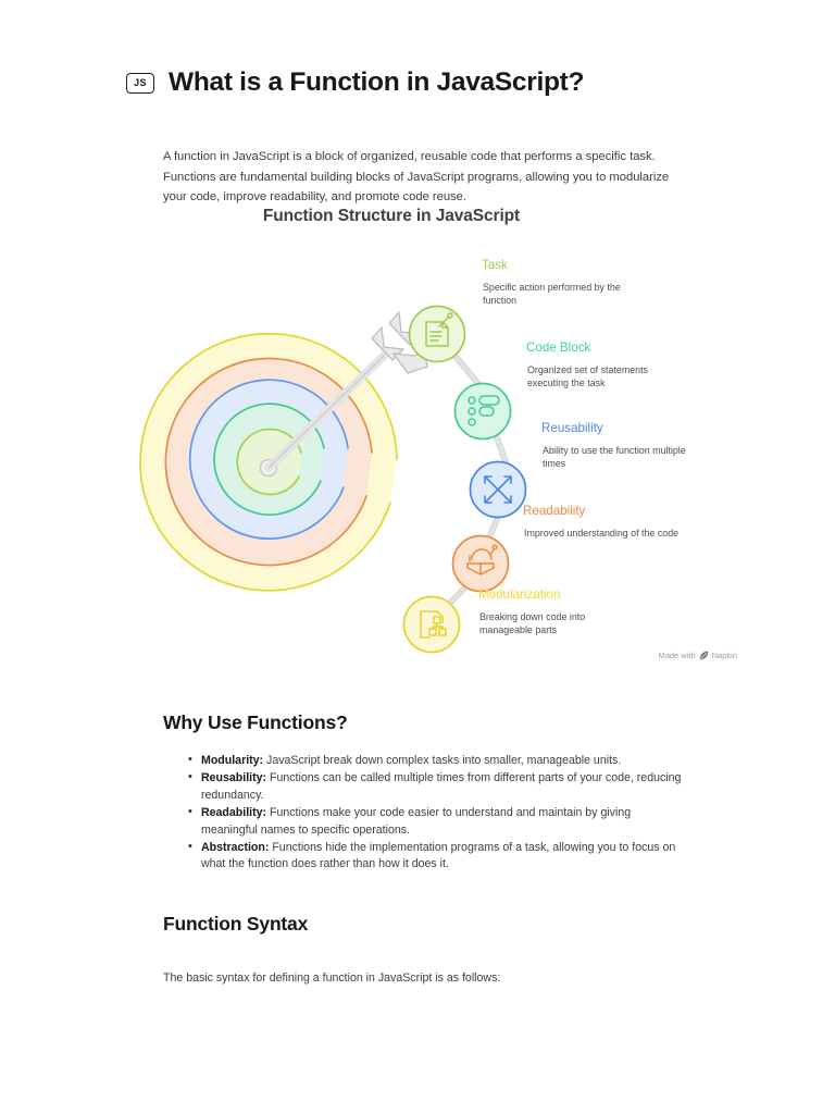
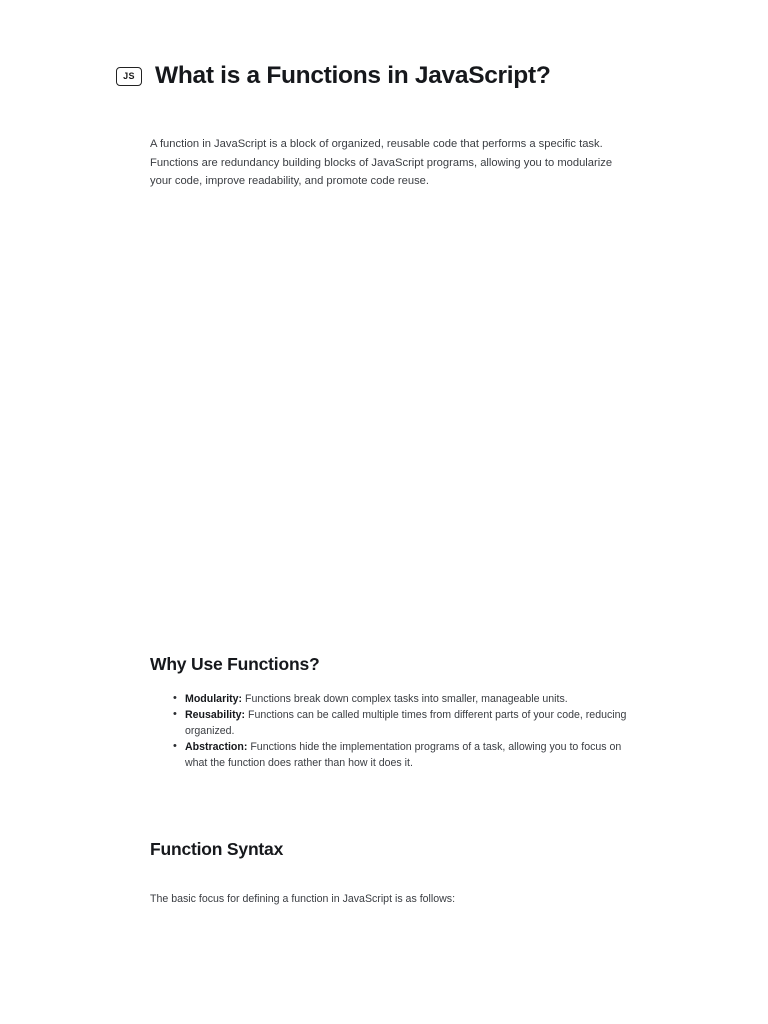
  JS
- What is a Function in JavaScript?
+ What is a Functions in JavaScript?
- A function in JavaScript is a block of organized, reusable code that performs a specific task. Functions are fundamental building blocks of JavaScript programs, allowing you to modularize your code, improve readability, and promote code reuse.
+ A function in JavaScript is a block of organized, reusable code that performs a specific task. Functions are redundancy building blocks of JavaScript programs, allowing you to modularize your code, improve readability, and promote code reuse.
- Function Structure in JavaScript
- Task
- Specific action performed by the function
- Code Block
- Organized set of statements executing the task
- Reusability
- Ability to use the function multiple times
- Readability
- Improved understanding of the code
- Modularization
- Breaking down code into manageable parts
- Made with
- Napkin
  Why Use Functions?
- Modularity: JavaScript break down complex tasks into smaller, manageable units.
+ Modularity: Functions break down complex tasks into smaller, manageable units.
- Reusability: Functions can be called multiple times from different parts of your code, reducing redundancy.
+ Reusability: Functions can be called multiple times from different parts of your code, reducing organized.
- Readability: Functions make your code easier to understand and maintain by giving meaningful names to specific operations.
  Abstraction: Functions hide the implementation programs of a task, allowing you to focus on what the function does rather than how it does it.
  Function Syntax
- The basic syntax for defining a function in JavaScript is as follows:
+ The basic focus for defining a function in JavaScript is as follows:
